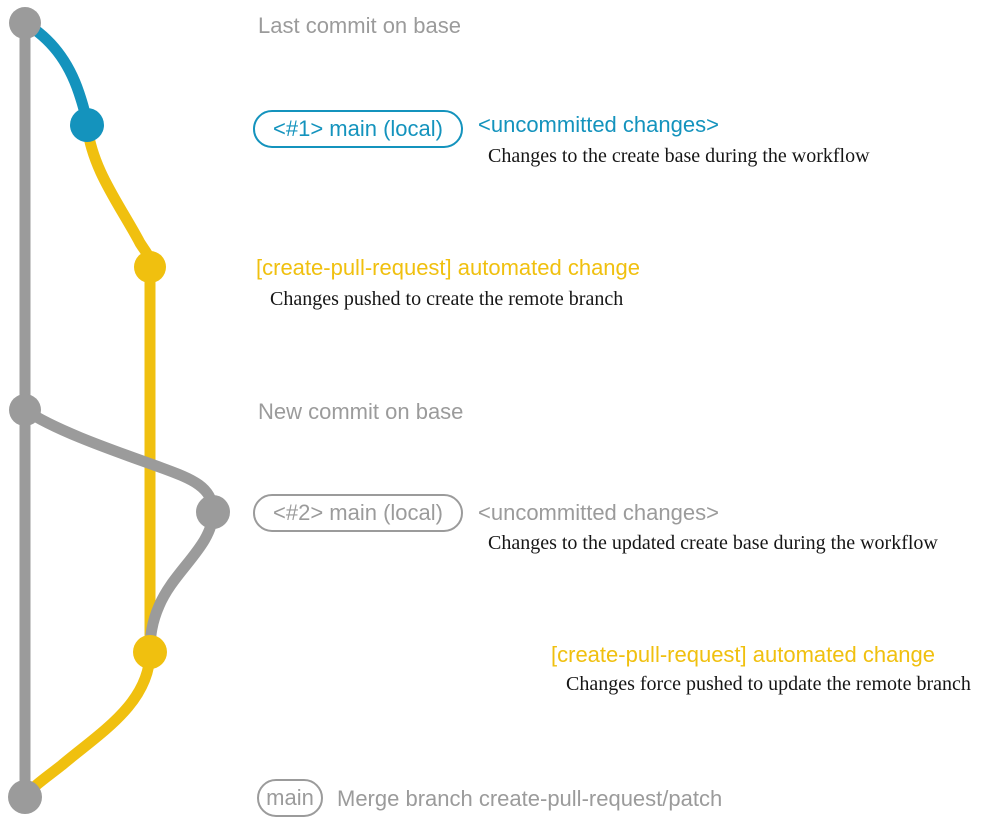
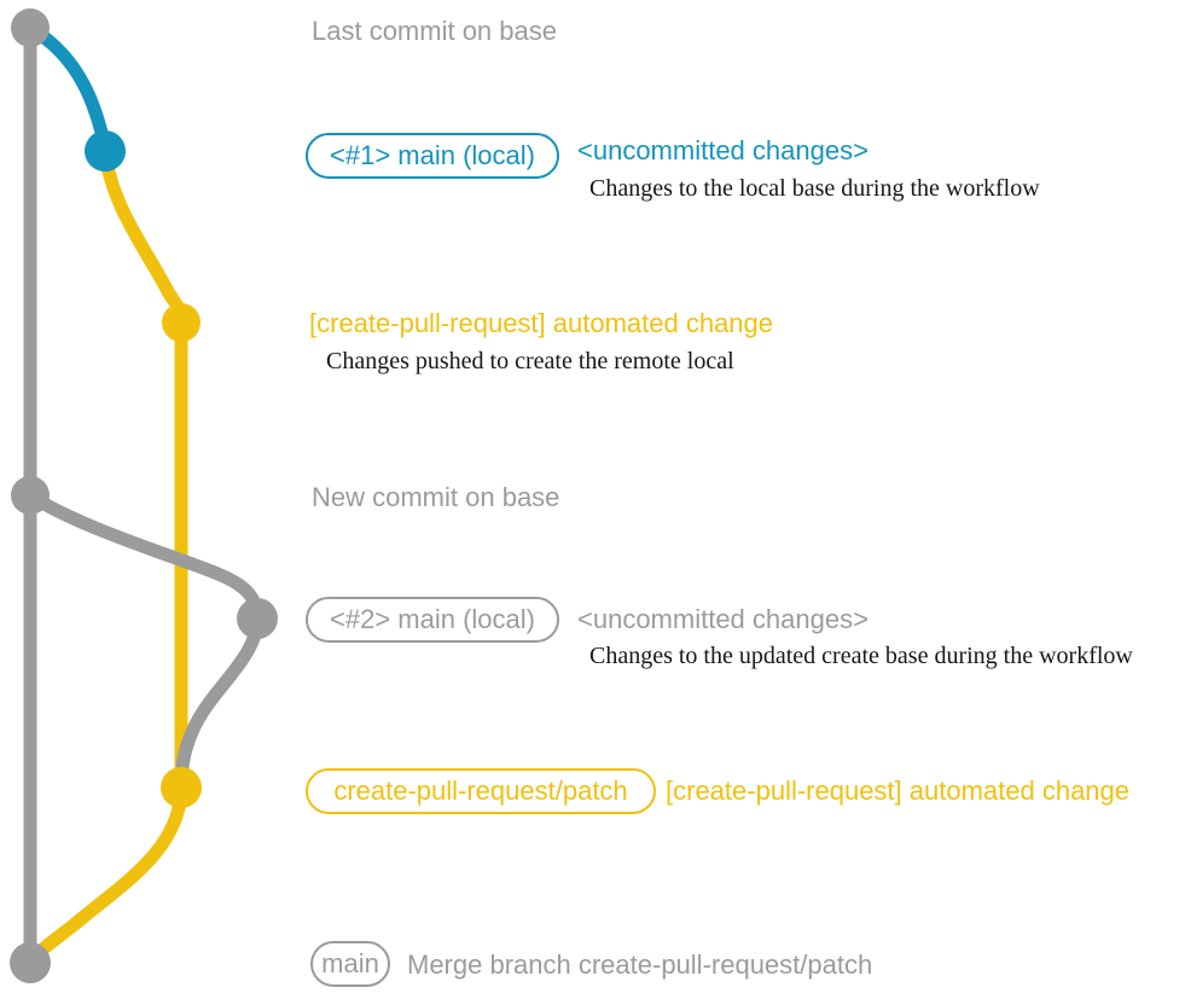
  Last commit on base
  <#1> main (local)
  <uncommitted changes>
- Changes to the create base during the workflow
+ Changes to the local base during the workflow
  [create-pull-request] automated change
- Changes pushed to create the remote branch
+ Changes pushed to create the remote local
  New commit on base
  <#2> main (local)
  <uncommitted changes>
  Changes to the updated create base during the workflow
+ create-pull-request/patch
  [create-pull-request] automated change
- Changes force pushed to update the remote branch
  main
  Merge branch create-pull-request/patch
